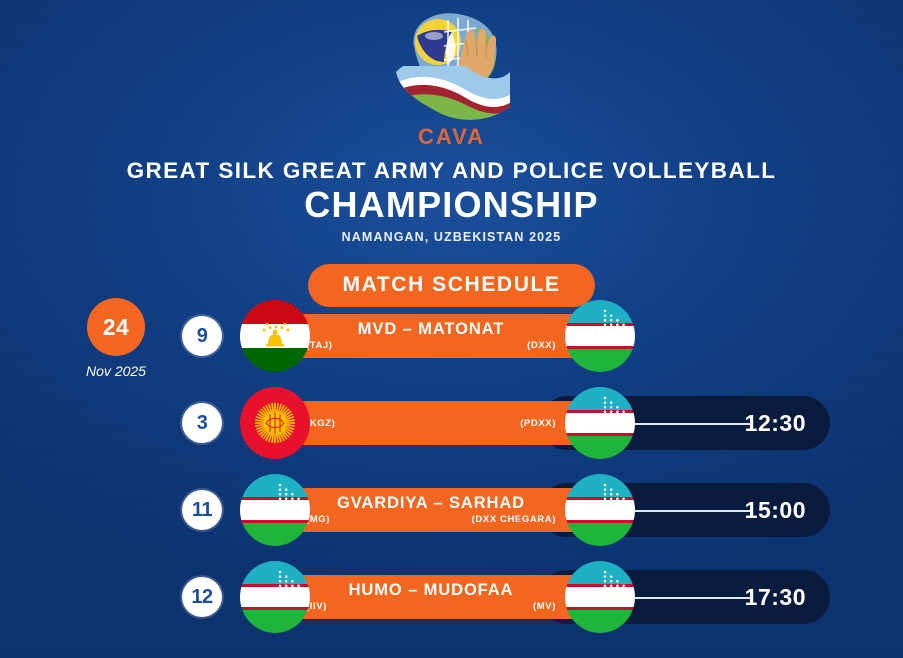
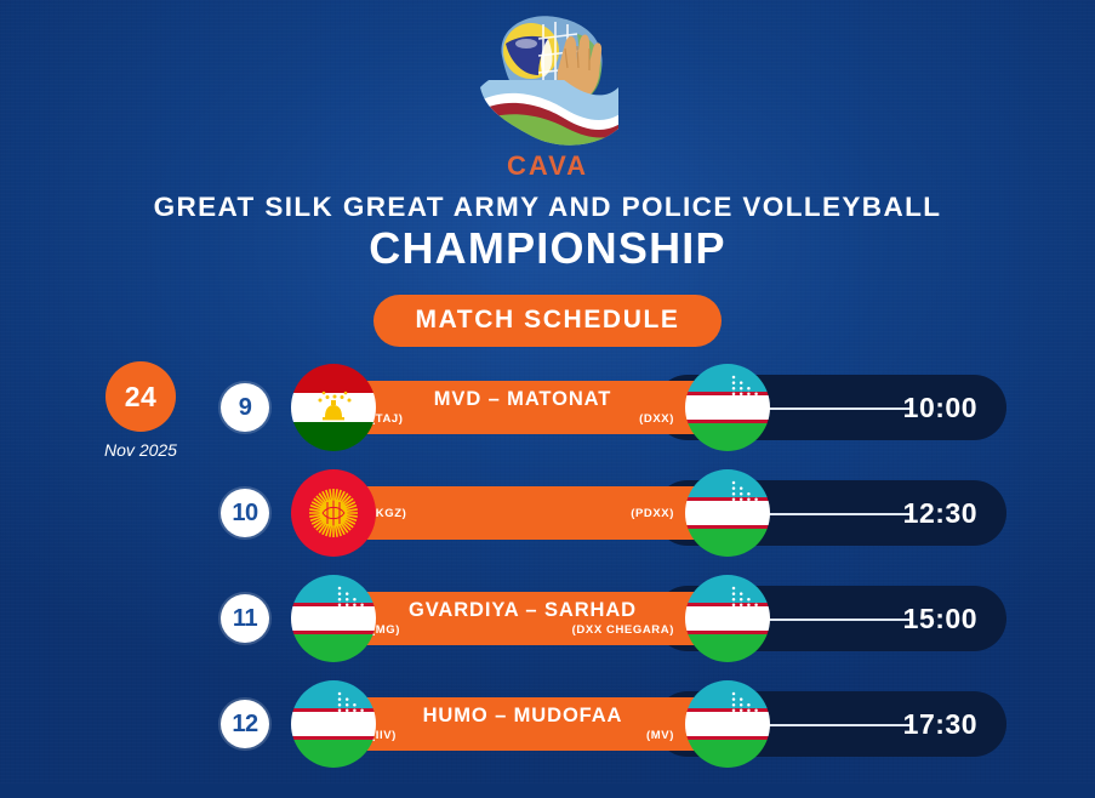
  CAVA
  GREAT SILK GREAT ARMY AND POLICE VOLLEYBALL
  CHAMPIONSHIP
- NAMANGAN, UZBEKISTAN 2025
  MATCH SCHEDULE
  24
  Nov 2025
  9
+ 10:00
  MVD – MATONAT
  TAJ)
  (DXX)
- 3
+ 10
  12:30
  KGZ)
  (PDXX)
  11
  15:00
  GVARDIYA – SARHAD
  MG)
  (DXX CHEGARA)
  12
  17:30
  HUMO – MUDOFAA
  IIV)
  (MV)
